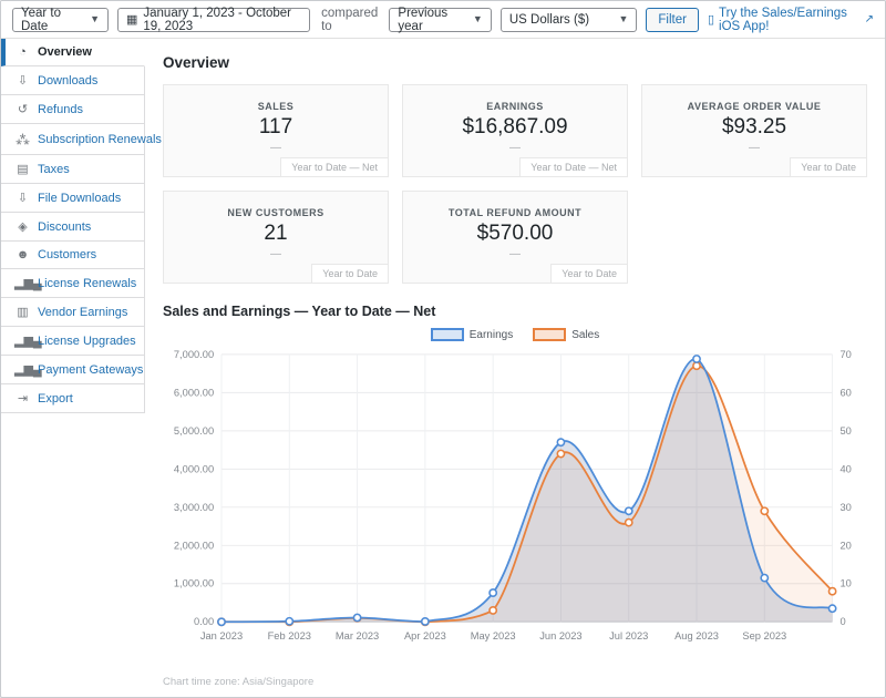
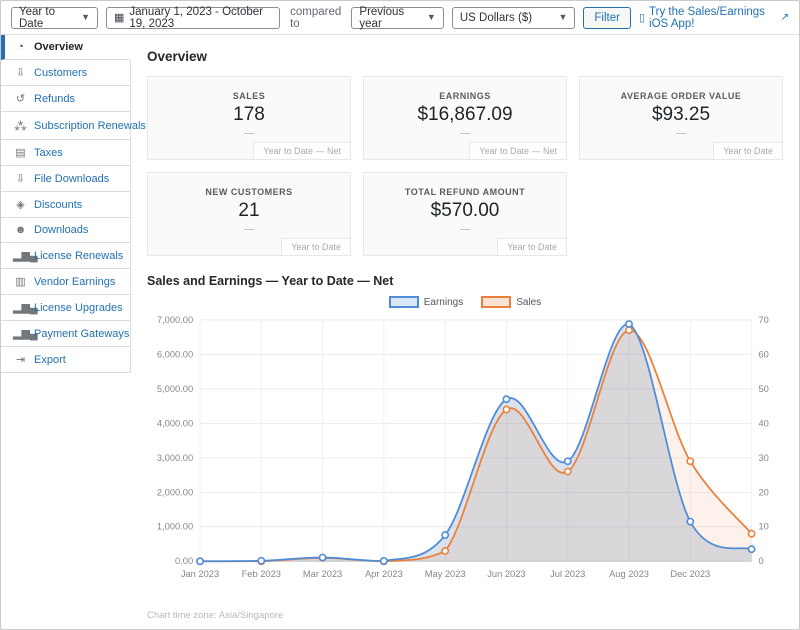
  Year to Date
  ▼
  ▦
  January 1, 2023 - October 19, 2023
  compared to
  Previous year
  ▼
  US Dollars ($)
  ▼
  Filter
  ▯
  Try the Sales/Earnings iOS App!
  ↗
  ◔
  Overview
  ⇩
- Downloads
+ Customers
  ↺
  Refunds
  ⁂
  Subscription Renewals
  ▤
  Taxes
  ⇩
  File Downloads
  ◈
  Discounts
  ☻
- Customers
+ Downloads
  License Renewals
  ▥
  Vendor Earnings
  License Upgrades
  Payment Gateways
  ⇥
  Export
  Overview
  SALES
- 117
+ 178
  —
  Year to Date — Net
  EARNINGS
  $16,867.09
  —
  Year to Date — Net
  AVERAGE ORDER VALUE
  $93.25
  —
  Year to Date
  NEW CUSTOMERS
  21
  —
  Year to Date
  TOTAL REFUND AMOUNT
  $570.00
  —
  Year to Date
  Sales and Earnings — Year to Date — Net
  Earnings
  Sales
  0.00
  0
  1,000.00
  10
  2,000.00
  20
  3,000.00
  30
  4,000.00
  40
  5,000.00
  50
  6,000.00
  60
  7,000.00
  70
  Jan 2023
  Feb 2023
  Mar 2023
  Apr 2023
  May 2023
  Jun 2023
  Jul 2023
  Aug 2023
- Sep 2023
+ Dec 2023
  Chart time zone: Asia/Singapore
